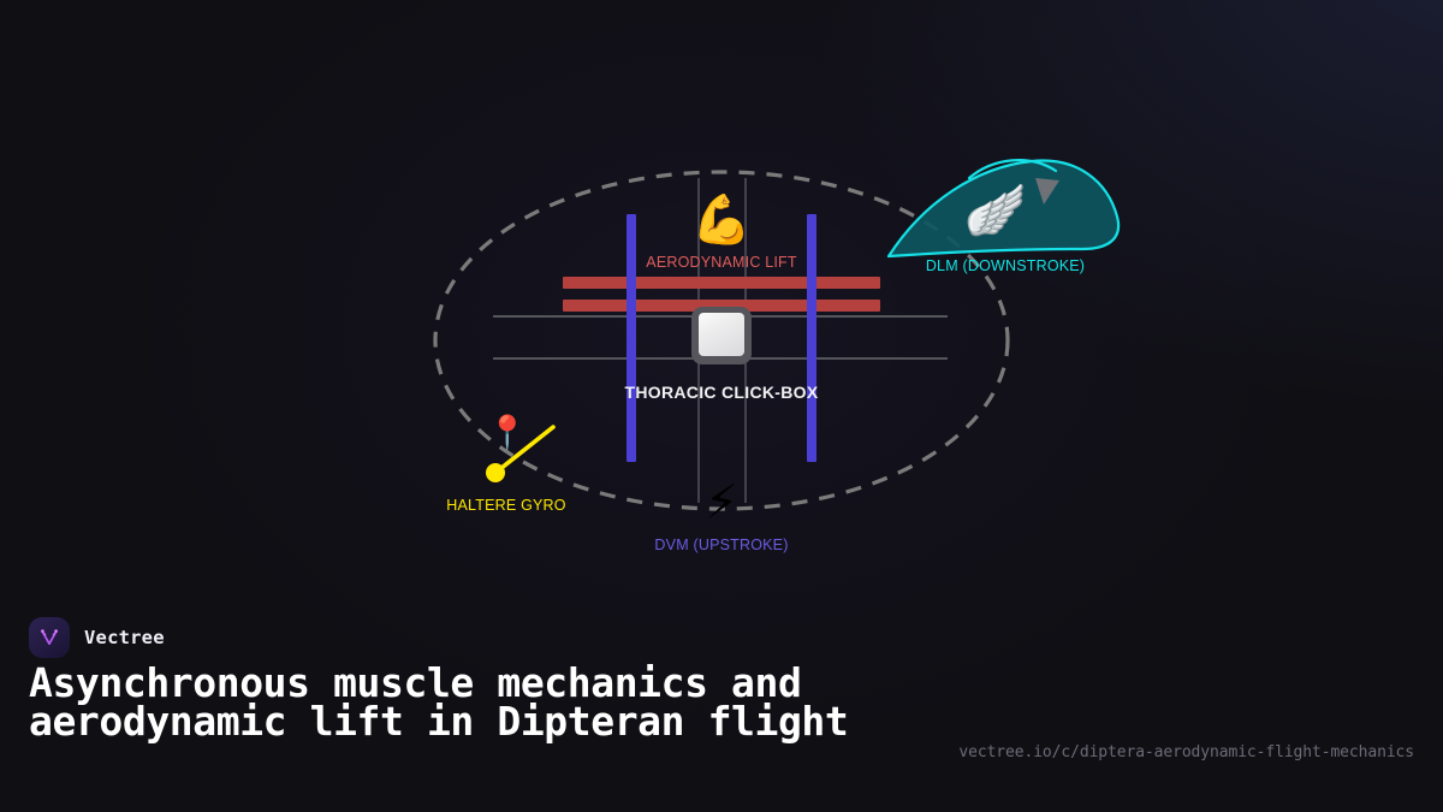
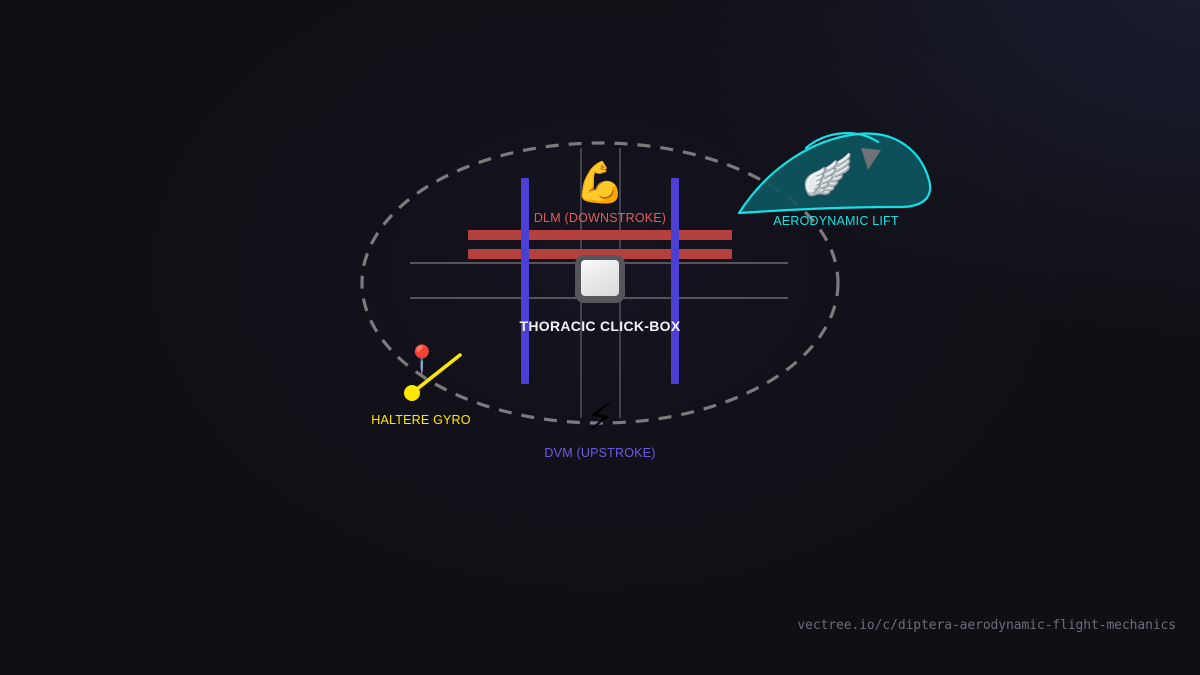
  💪
  ⚡
  📍
  🪽
- AERODYNAMIC LIFT
+ DLM (DOWNSTROKE)
  THORACIC CLICK-BOX
  DVM (UPSTROKE)
  HALTERE GYRO
- DLM (DOWNSTROKE)
+ AERODYNAMIC LIFT
- Vectree
- Asynchronous muscle mechanics and aerodynamic lift in Dipteran flight
  vectree.io/c/diptera-aerodynamic-flight-mechanics
